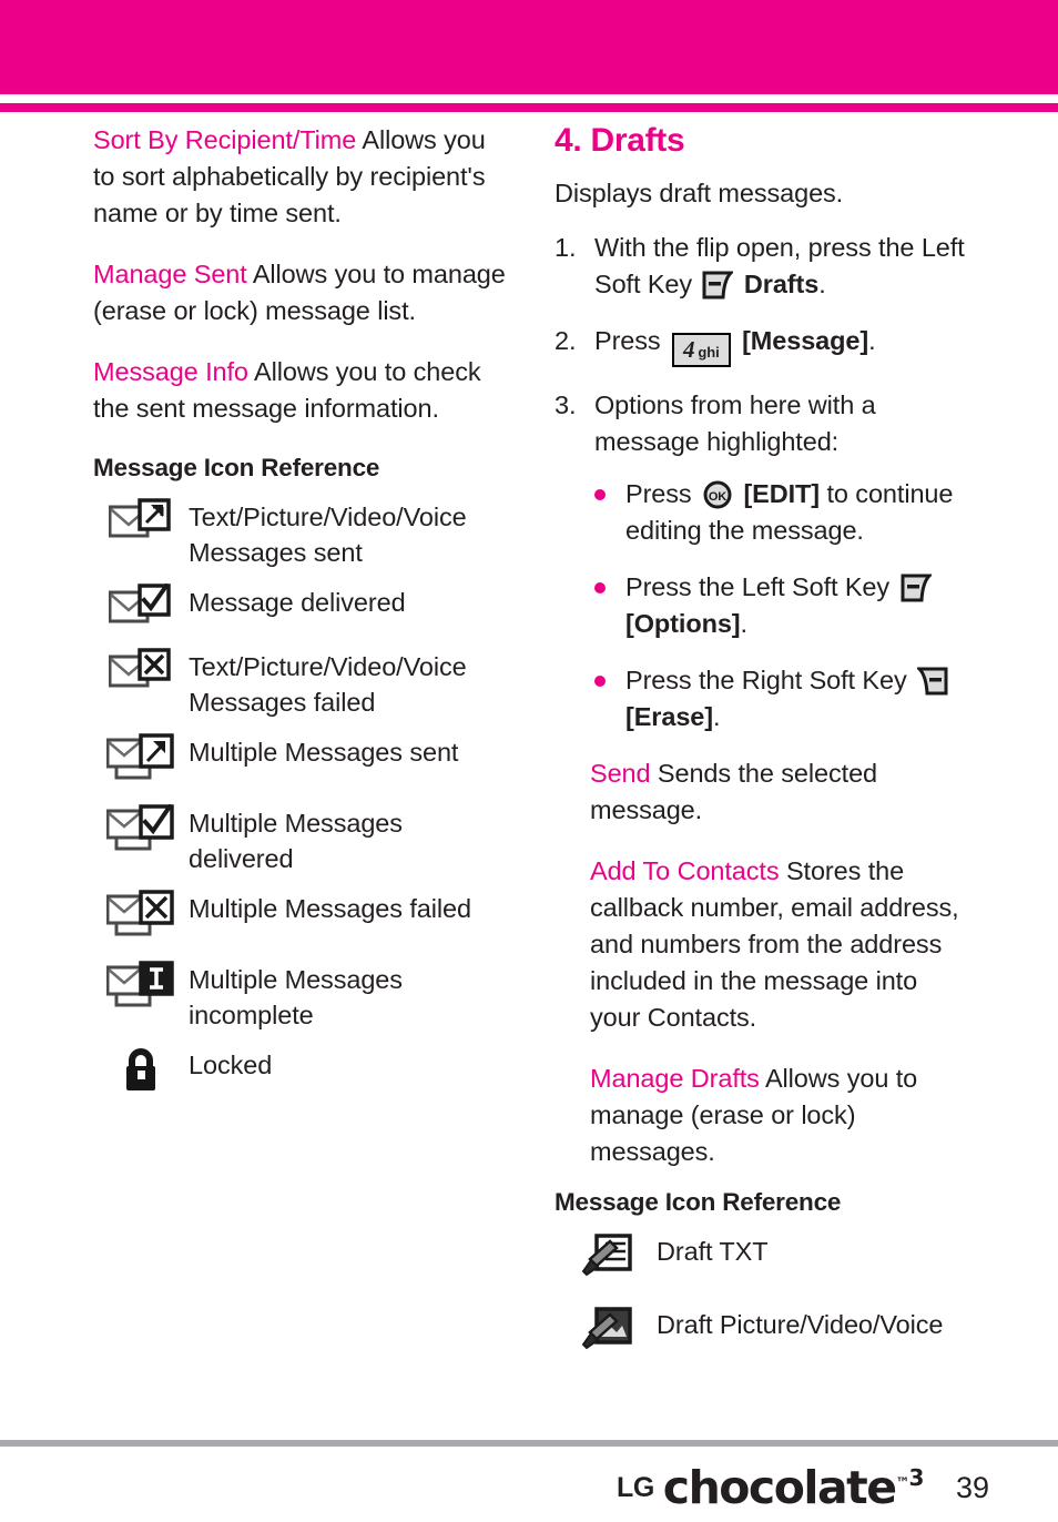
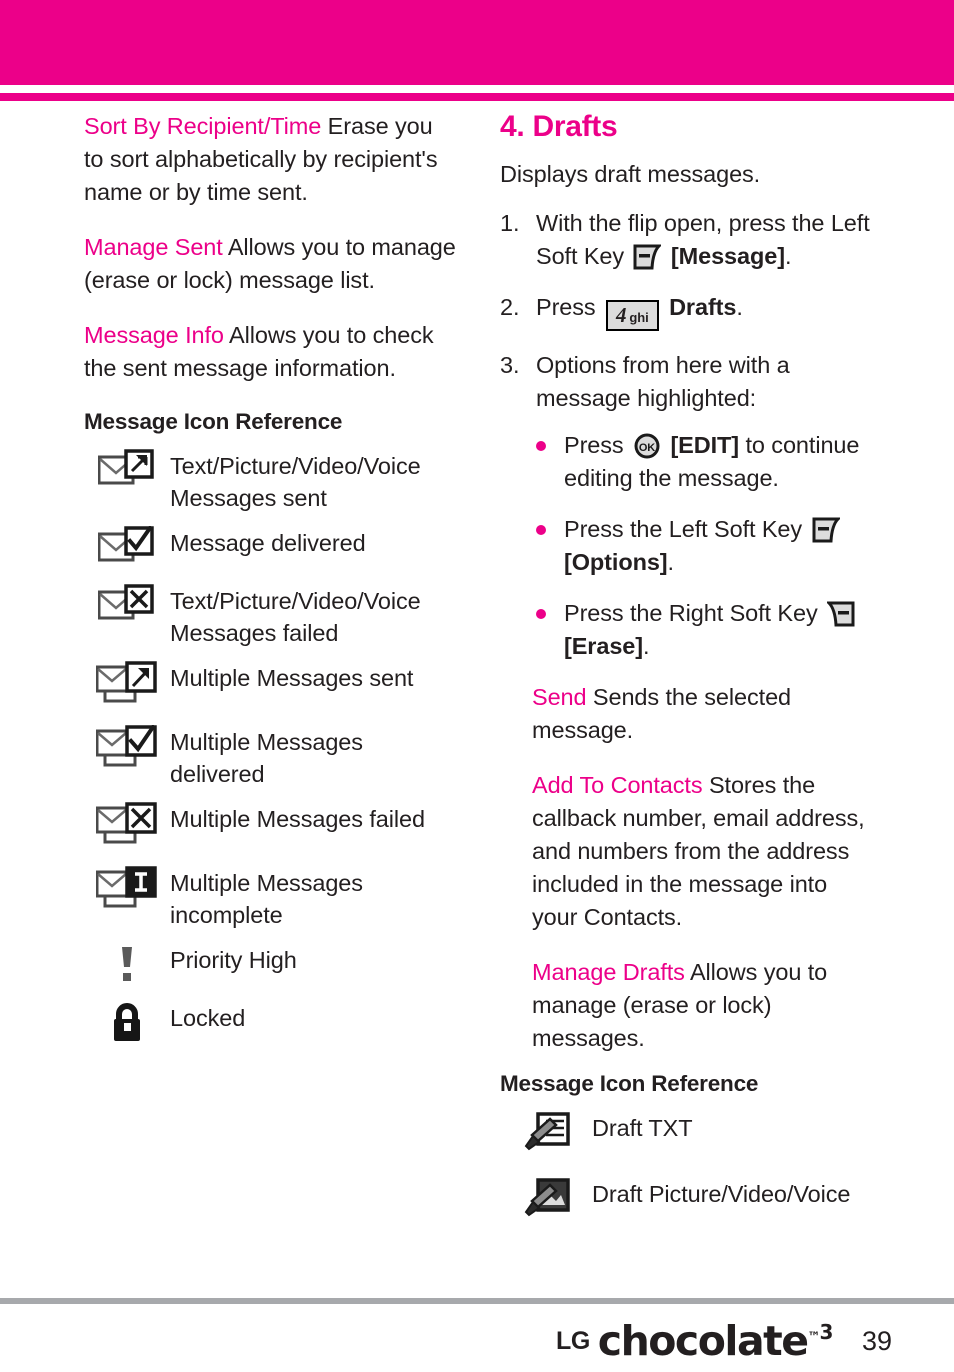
- Sort By Recipient/Time Allows you to sort alphabetically by recipient's name or by time sent.
+ Sort By Recipient/Time Erase you to sort alphabetically by recipient's name or by time sent.
  Manage Sent Allows you to manage (erase or lock) message list.
  Message Info Allows you to check the sent message information.
  Message Icon Reference
  Text/Picture/Video/Voice Messages sent
  Message delivered
  Text/Picture/Video/Voice Messages failed
  Multiple Messages sent
  Multiple Messages delivered
  Multiple Messages failed
  Multiple Messages incomplete
+ Priority High
  Locked
  4. Drafts
  Displays draft messages.
  1.
- With the flip open, press the Left Soft Key Drafts.
+ With the flip open, press the Left Soft Key [Message].
  2.
- Press 4 ghi [Message].
+ Press 4 ghi Drafts.
  3.
  Options from here with a message highlighted:
  Press
  OK
  [EDIT] to continue editing the message.
  Press the Left Soft Key
  [Options].
  Press the Right Soft Key
  [Erase].
  Send Sends the selected message.
  Add To Contacts Stores the callback number, email address, and numbers from the address included in the message into your Contacts.
  Manage Drafts Allows you to manage (erase or lock) messages.
  Message Icon Reference
  Draft TXT
  Draft Picture/Video/Voice
  LG
  chocolate™3
  39
